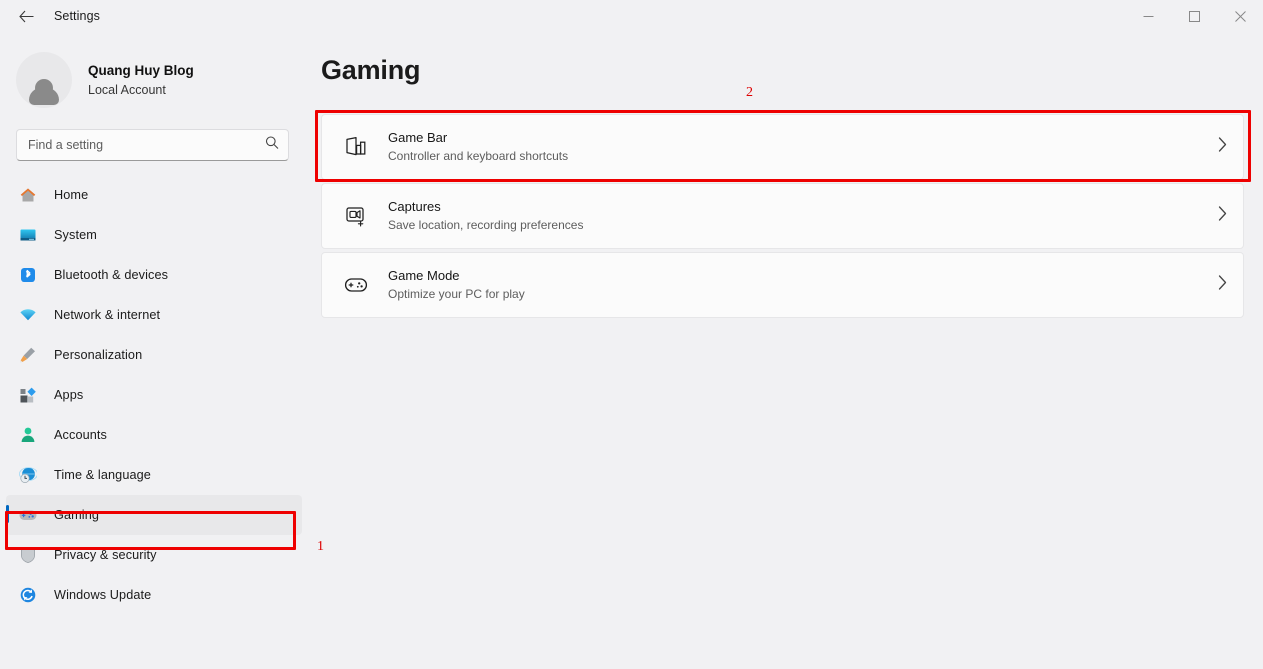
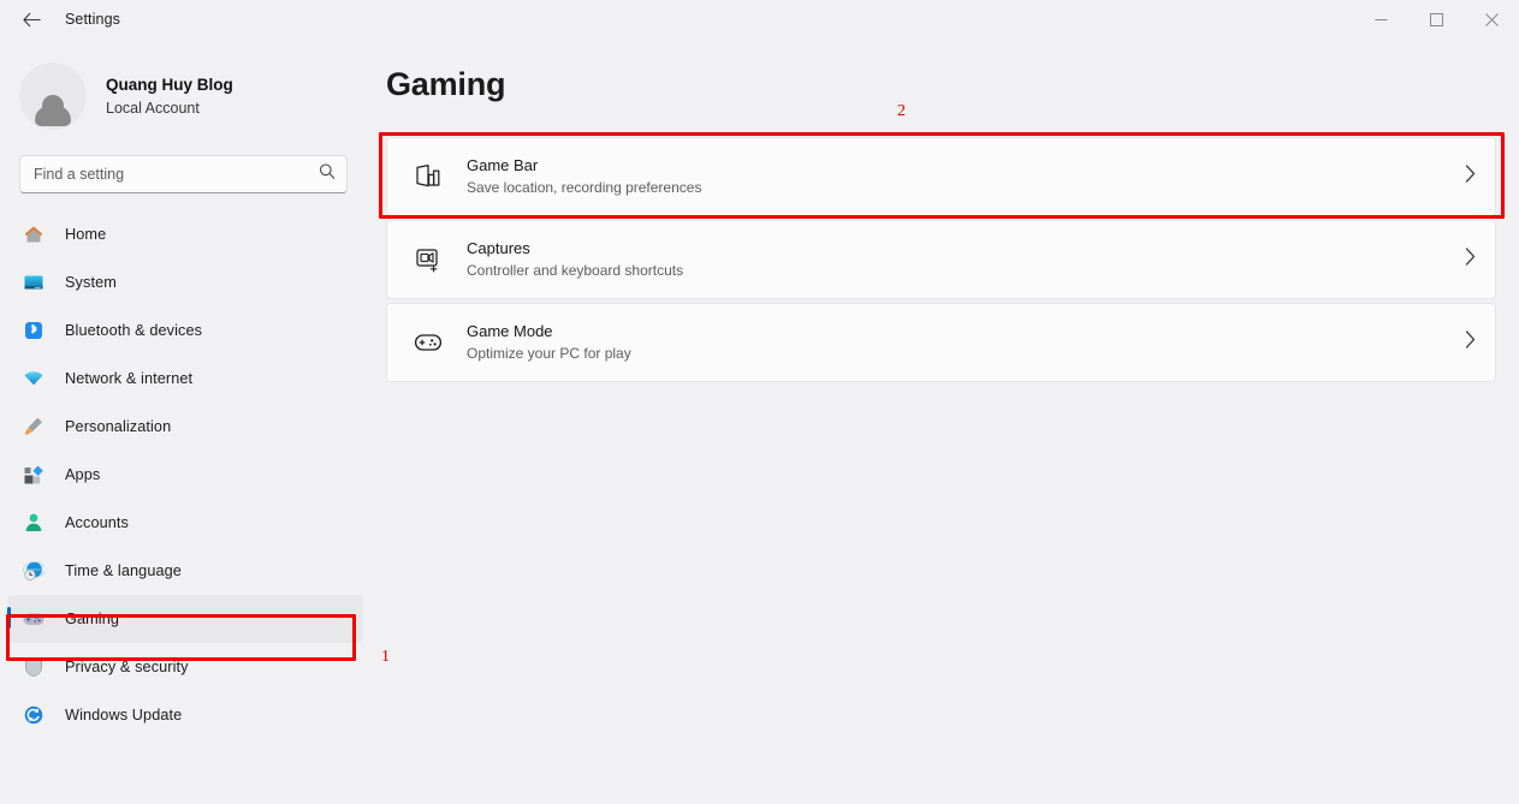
  Settings
  Quang Huy Blog
  Local Account
  Find a setting
  Home
  System
  Bluetooth & devices
  Network & internet
  Personalization
  Apps
  Accounts
  Time & language
  Gaming
  Privacy & security
  Windows Update
  Gaming
  Game Bar
- Controller and keyboard shortcuts
+ Save location, recording preferences
  Captures
- Save location, recording preferences
+ Controller and keyboard shortcuts
  Game Mode
  Optimize your PC for play
  1
  2
